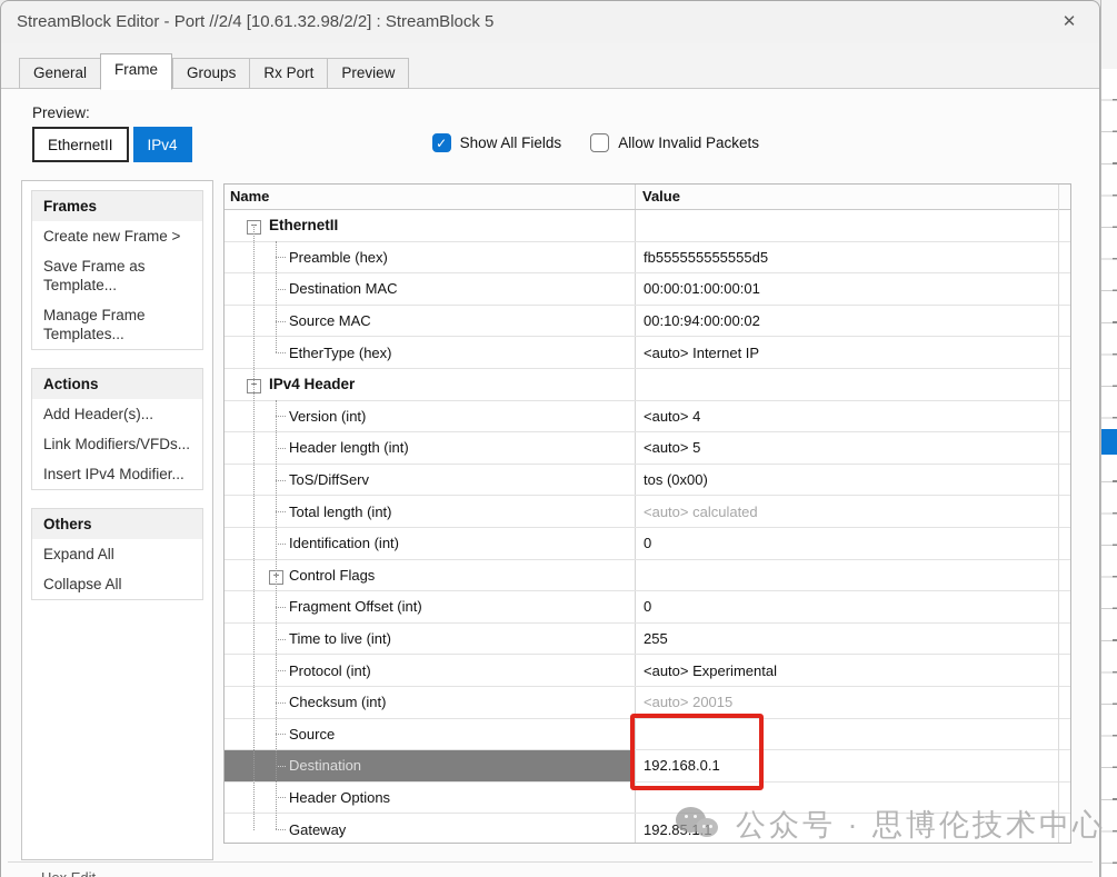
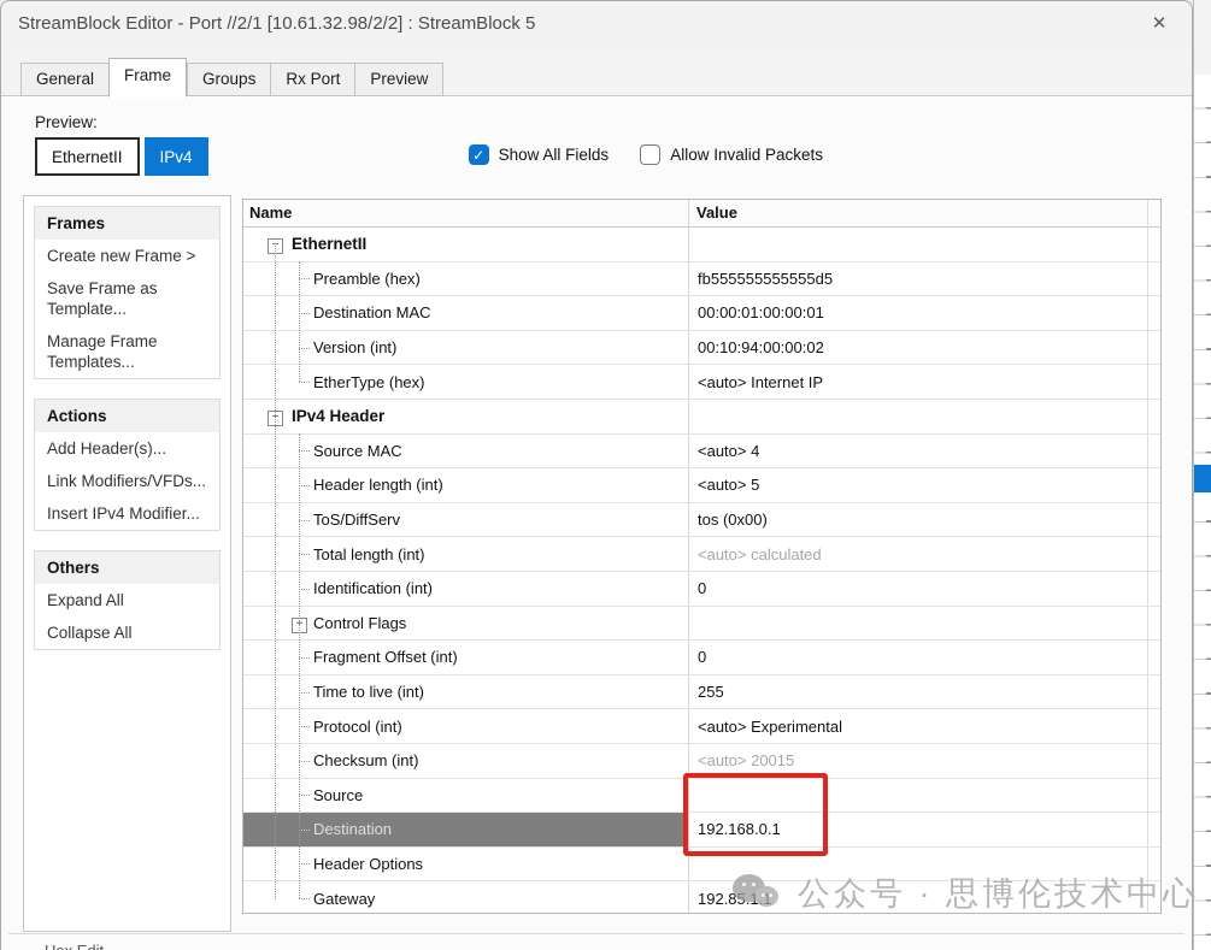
- StreamBlock Editor - Port //2/4 [10.61.32.98/2/2] : StreamBlock 5
+ StreamBlock Editor - Port //2/1 [10.61.32.98/2/2] : StreamBlock 5
  ✕
  General
  Frame
  Groups
  Rx Port
  Preview
  Preview:
  EthernetII
  IPv4
  ✓
  Show All Fields
  Allow Invalid Packets
  Frames
  Create new Frame >
  Save Frame as Template...
  Manage Frame Templates...
  Actions
  Add Header(s)...
  Link Modifiers/VFDs...
  Insert IPv4 Modifier...
  Others
  Expand All
  Collapse All
  Name
  Value
  −
  EthernetII
  Preamble (hex)
  fb555555555555d5
  Destination MAC
  00:00:01:00:00:01
- Source MAC
+ Version (int)
  00:10:94:00:00:02
  EtherType (hex)
  <auto> Internet IP
  −
  IPv4 Header
- Version (int)
+ Source MAC
  <auto> 4
  Header length (int)
  <auto> 5
  ToS/DiffServ
  tos (0x00)
  Total length (int)
  <auto> calculated
  Identification (int)
  0
  +
  Control Flags
  Fragment Offset (int)
  0
  Time to live (int)
  255
  Protocol (int)
  <auto> Experimental
  Checksum (int)
  <auto> 20015
  Source
  Destination
  192.168.0.1
  Header Options
  Gateway
  192.85.1.1
  公众号 · 思博伦技术中心
